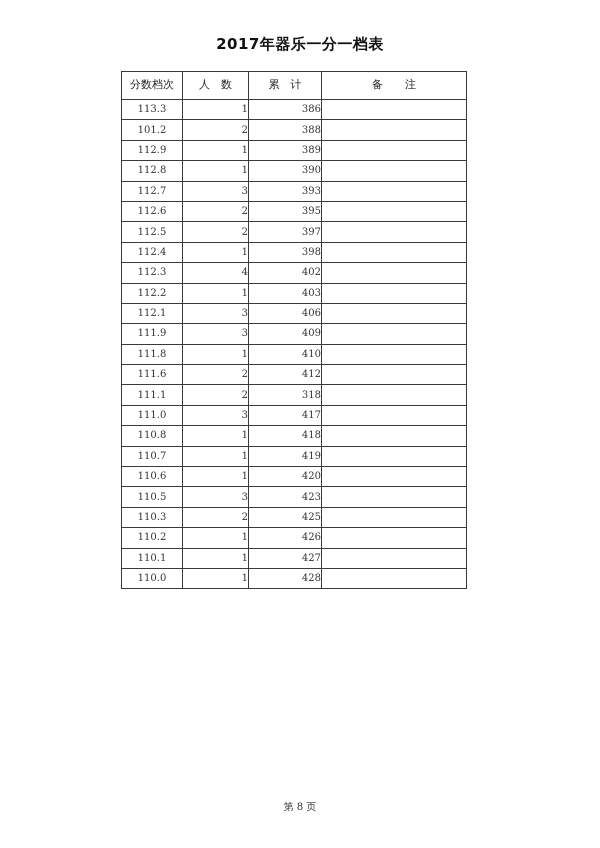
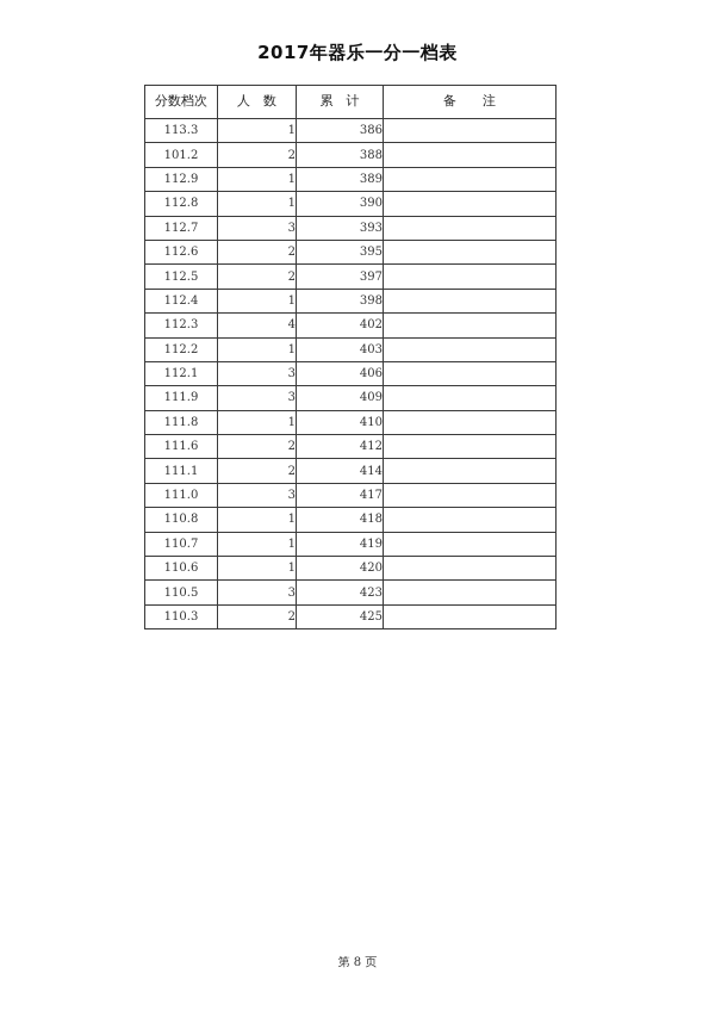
  2017年器乐一分一档表
  分数档次	人 数	累 计	备 注
  113.3	1	386
  101.2	2	388
  112.9	1	389
  112.8	1	390
  112.7	3	393
  112.6	2	395
  112.5	2	397
  112.4	1	398
  112.3	4	402
  112.2	1	403
  112.1	3	406
  111.9	3	409
  111.8	1	410
  111.6	2	412
- 111.1	2	318
+ 111.1	2	414
  111.0	3	417
  110.8	1	418
  110.7	1	419
  110.6	1	420
  110.5	3	423
  110.3	2	425
- 110.2	1	426
- 110.1	1	427
- 110.0	1	428
  第 8 页
